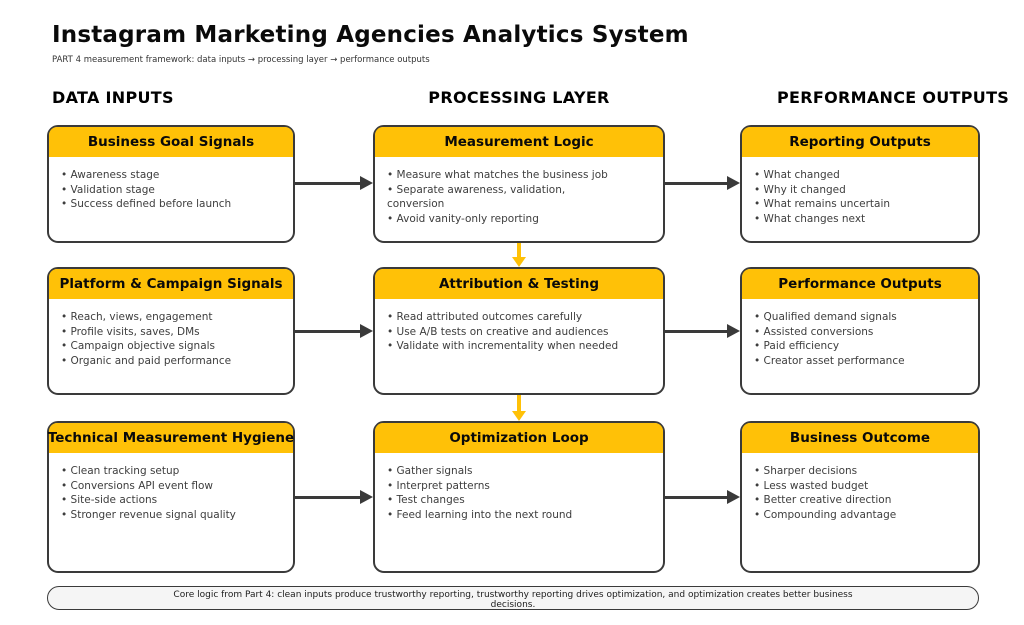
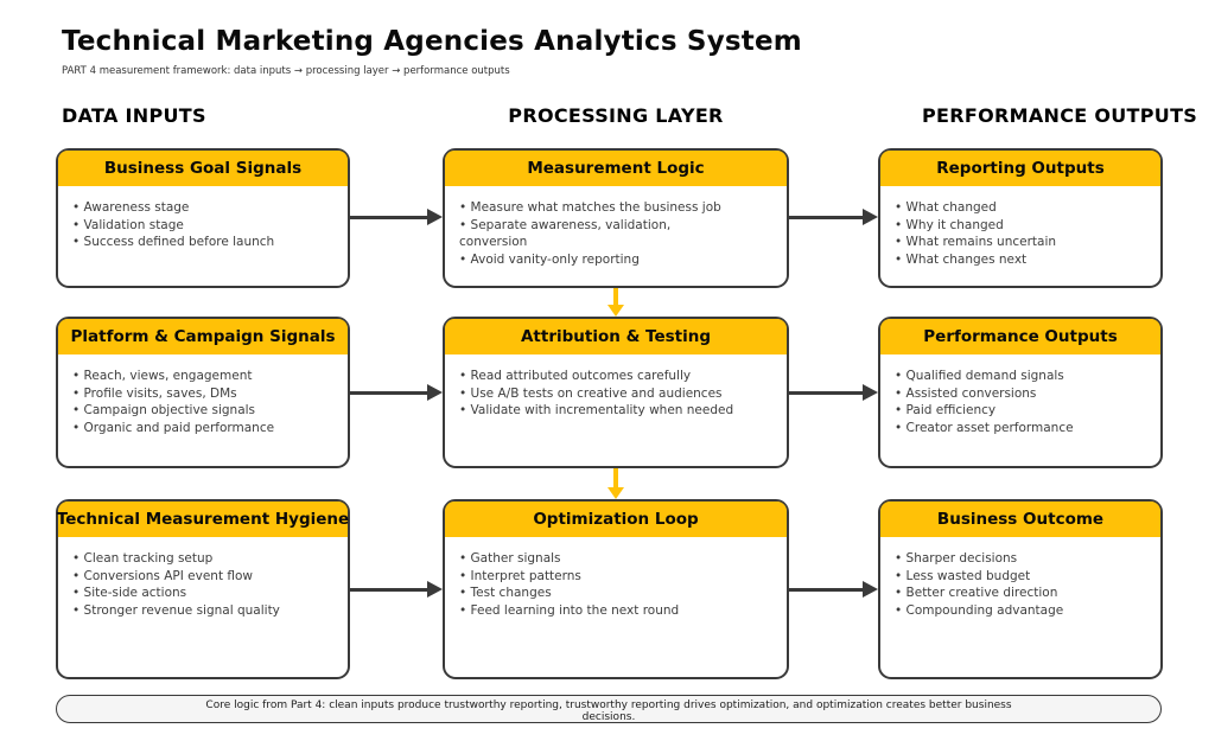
- Instagram Marketing Agencies Analytics System
+ Technical Marketing Agencies Analytics System
  PART 4 measurement framework: data inputs → processing layer → performance outputs
  DATA INPUTS
  PROCESSING LAYER
  PERFORMANCE OUTPUTS
  Business Goal Signals
  • Awareness stage
  • Validation stage
  • Success defined before launch
  Measurement Logic
  • Measure what matches the business job
  • Separate awareness, validation,
  conversion
  • Avoid vanity-only reporting
  Reporting Outputs
  • What changed
  • Why it changed
  • What remains uncertain
  • What changes next
  Platform & Campaign Signals
  • Reach, views, engagement
  • Profile visits, saves, DMs
  • Campaign objective signals
  • Organic and paid performance
  Attribution & Testing
  • Read attributed outcomes carefully
  • Use A/B tests on creative and audiences
  • Validate with incrementality when needed
  Performance Outputs
  • Qualified demand signals
  • Assisted conversions
  • Paid efficiency
  • Creator asset performance
  Technical Measurement Hygiene
  • Clean tracking setup
  • Conversions API event flow
  • Site-side actions
  • Stronger revenue signal quality
  Optimization Loop
  • Gather signals
  • Interpret patterns
  • Test changes
  • Feed learning into the next round
  Business Outcome
  • Sharper decisions
  • Less wasted budget
  • Better creative direction
  • Compounding advantage
  Core logic from Part 4: clean inputs produce trustworthy reporting, trustworthy reporting drives optimization, and optimization creates better business
  decisions.
